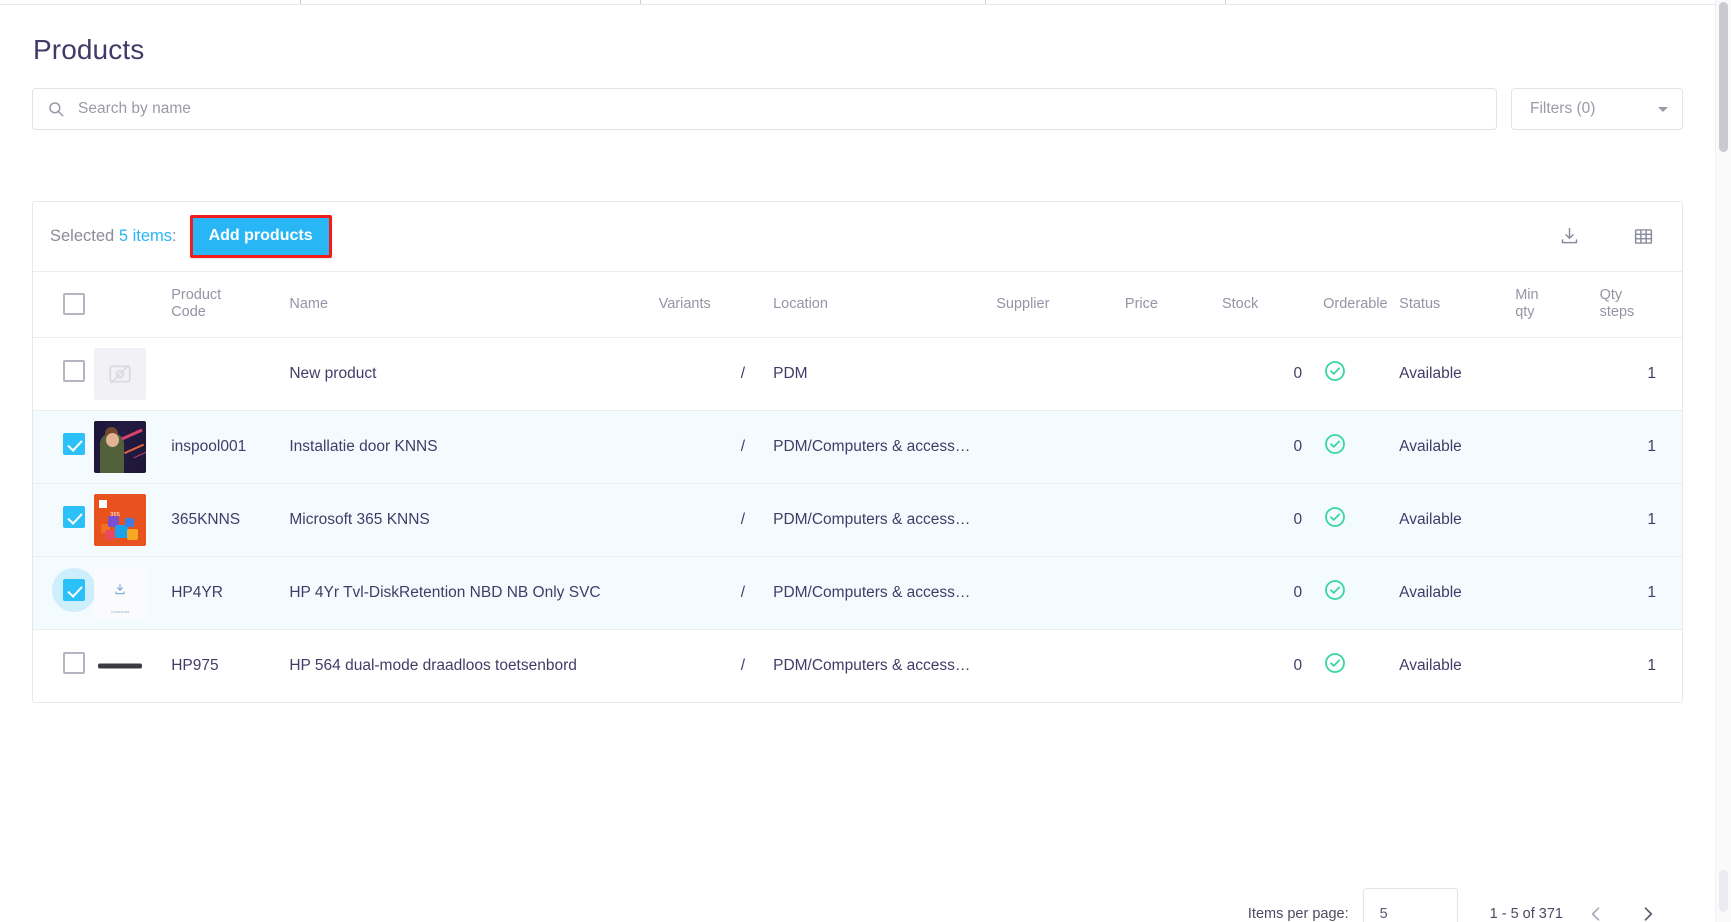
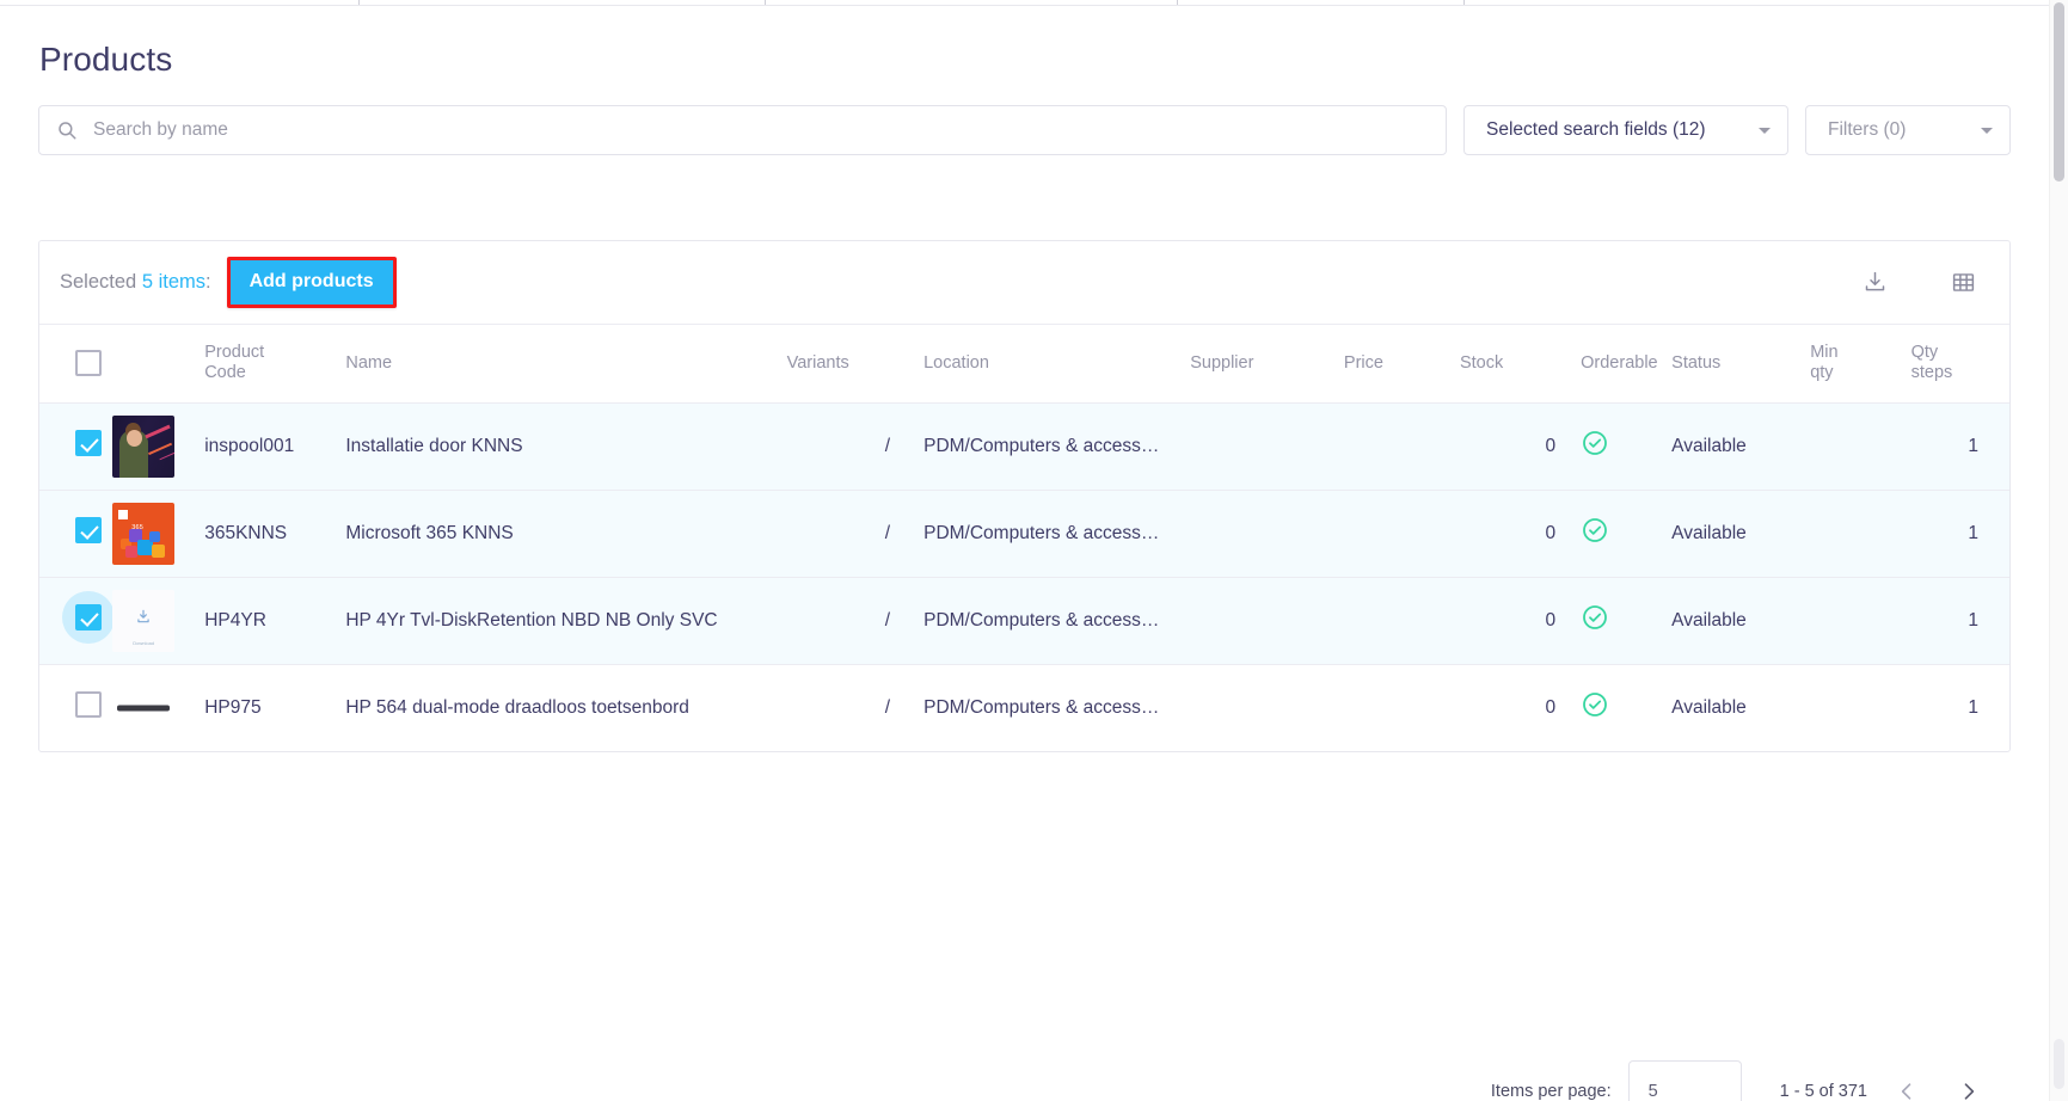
  Products
  Search by name
+ Selected search fields (12)
  Filters (0)
  Selected 5 items:
  Add products
  		Product Code	Name	Variants	Location	Supplier	Price	Stock	Orderable	Status	Min qty	Qty steps
- 			New product	/	PDM			0		Available		1
  		inspool001	Installatie door KNNS	/	PDM/Computers & access…			0		Available		1
  		365KNNS	Microsoft 365 KNNS	/	PDM/Computers & access…			0		Available		1
  		HP4YR	HP 4Yr Tvl-DiskRetention NBD NB Only SVC	/	PDM/Computers & access…			0		Available		1
  		HP975	HP 564 dual-mode draadloos toetsenbord	/	PDM/Computers & access…			0		Available		1
  Items per page:
  5
  1 - 5 of 371
